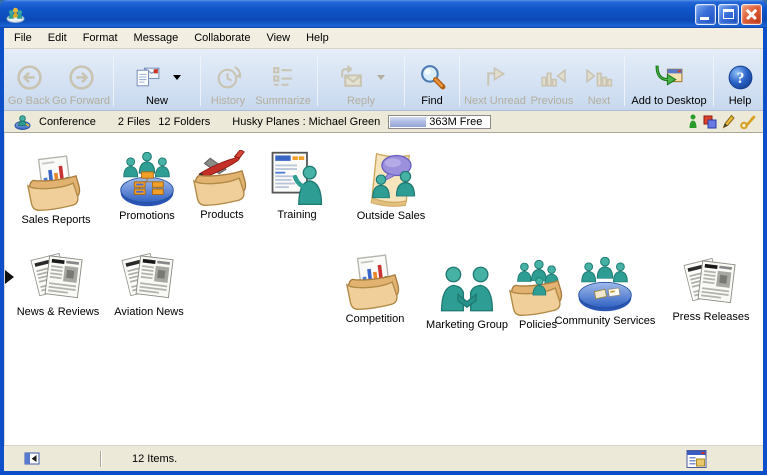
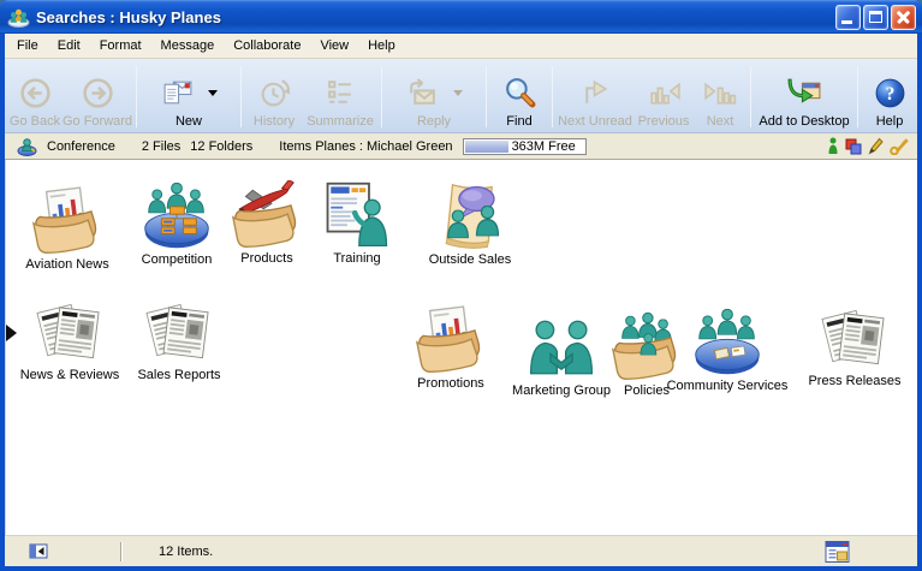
+ Searches : Husky Planes
  File
  Edit
  Format
  Message
  Collaborate
  View
  Help
  Go Back
  Go Forward
  New
  History
  Summarize
  Reply
  Find
  Next Unread
  Previous
  Next
  Add to Desktop
  Help
  Conference
  2 Files
  12 Folders
- Husky Planes : Michael Green
+ Items Planes : Michael Green
  363M Free
- Sales Reports
+ Aviation News
- Promotions
+ Competition
  Products
  Training
  Outside Sales
  News & Reviews
- Aviation News
+ Sales Reports
- Competition
+ Promotions
  Marketing Group
  Policies
  Community Services
  Press Releases
  12 Items.
